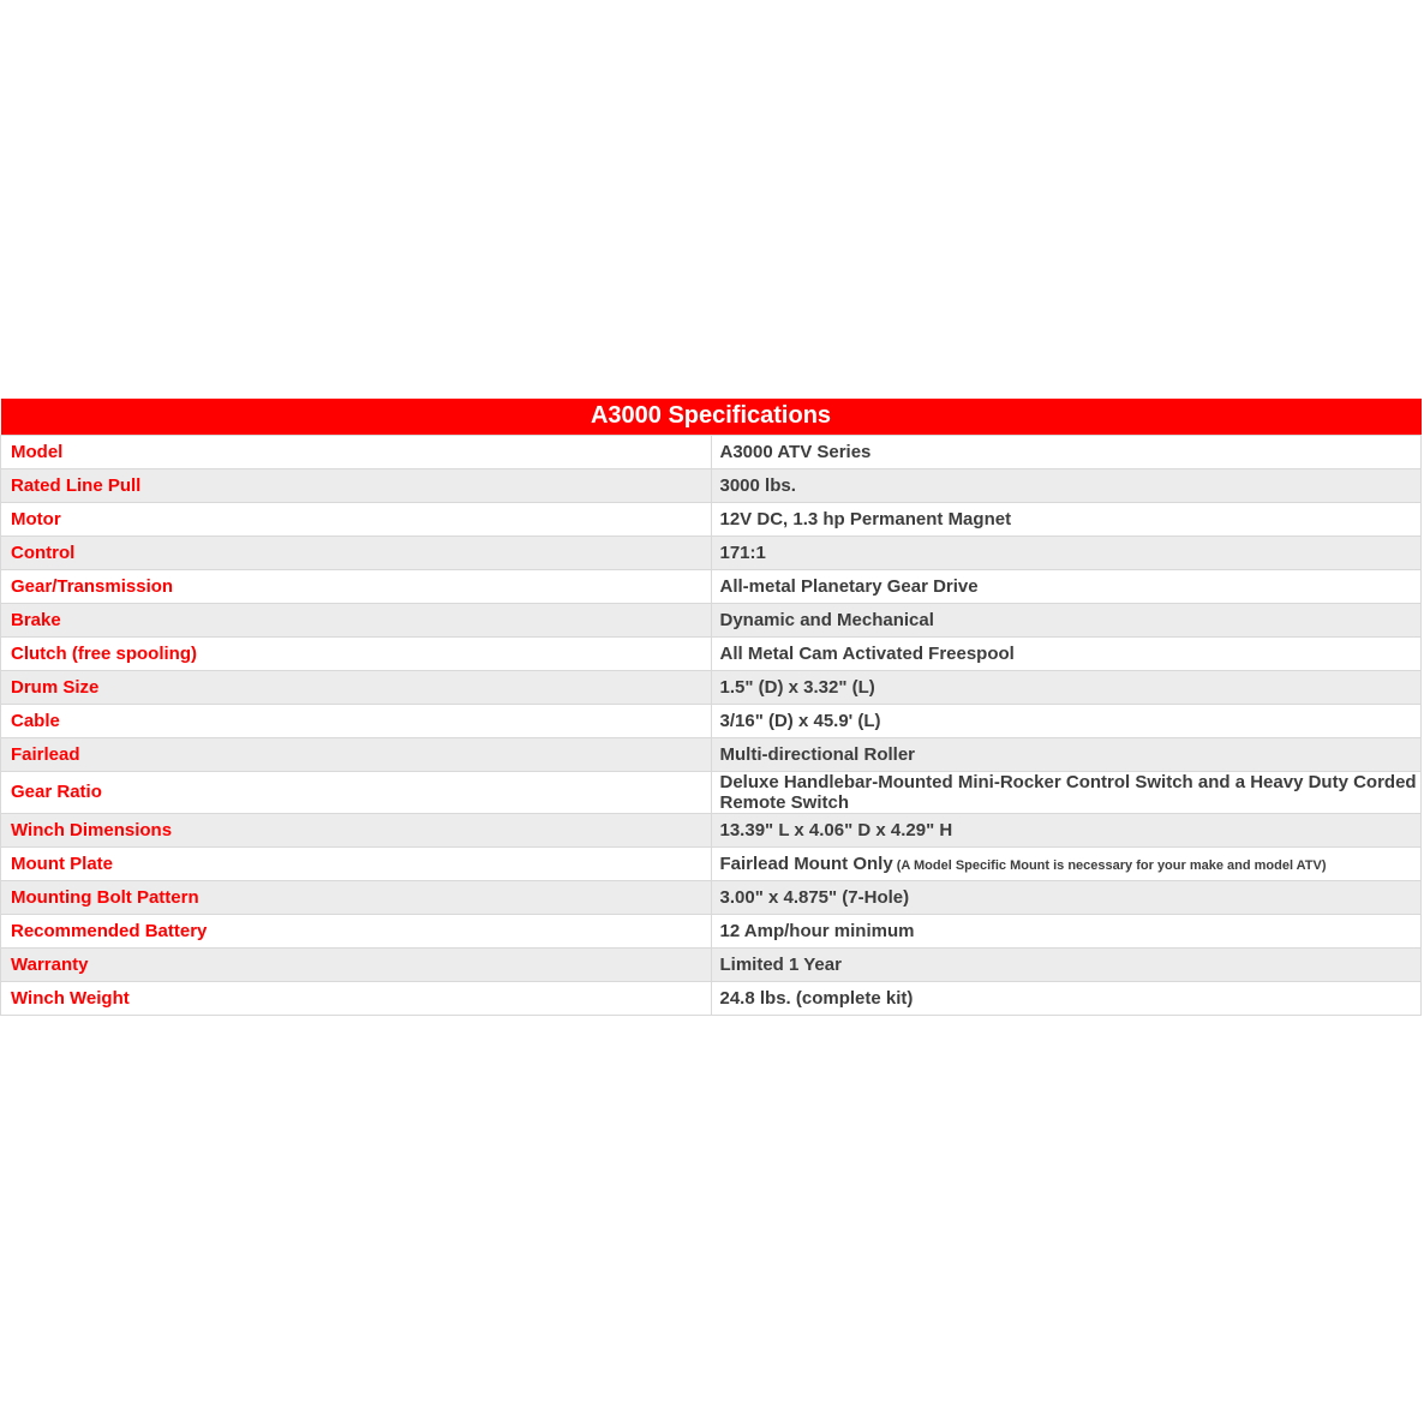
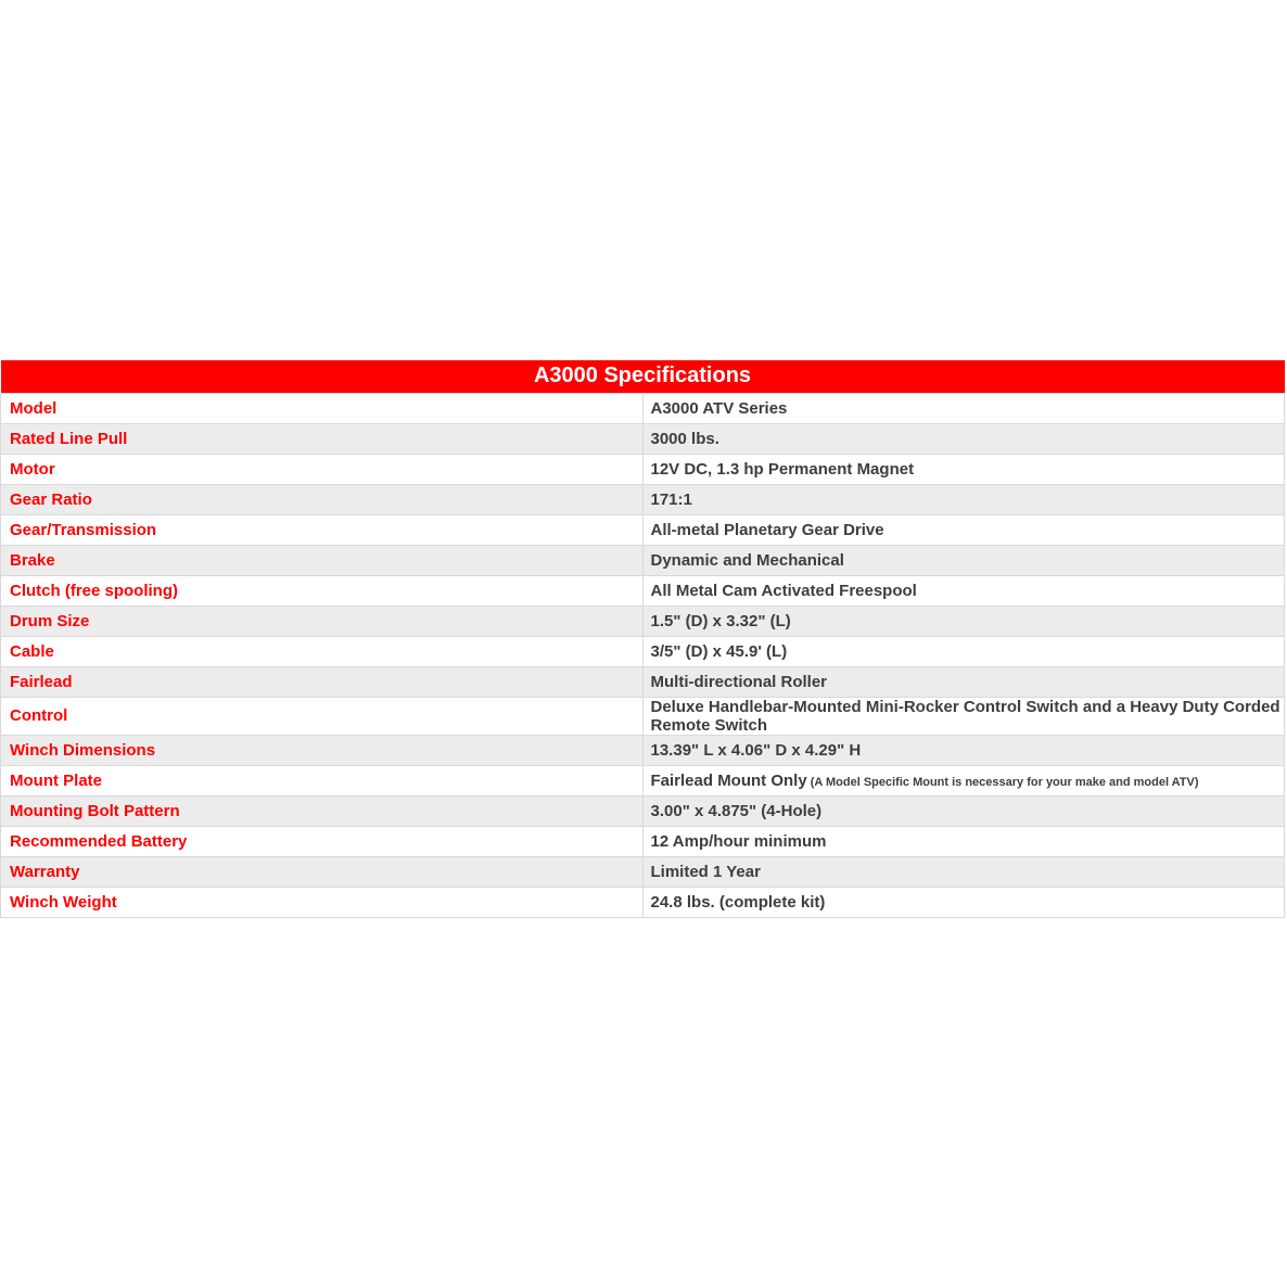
  A3000 Specifications
  Model	A3000 ATV Series
  Rated Line Pull	3000 lbs.
  Motor	12V DC, 1.3 hp Permanent Magnet
- Control	171:1
+ Gear Ratio	171:1
  Gear/Transmission	All-metal Planetary Gear Drive
  Brake	Dynamic and Mechanical
  Clutch (free spooling)	All Metal Cam Activated Freespool
  Drum Size	1.5" (D) x 3.32" (L)
- Cable	3/16" (D) x 45.9' (L)
+ Cable	3/5" (D) x 45.9' (L)
  Fairlead	Multi-directional Roller
- Gear Ratio	Deluxe Handlebar-Mounted Mini-Rocker Control Switch and a Heavy Duty Corded Remote Switch
+ Control	Deluxe Handlebar-Mounted Mini-Rocker Control Switch and a Heavy Duty Corded Remote Switch
  Winch Dimensions	13.39" L x 4.06" D x 4.29" H
  Mount Plate	Fairlead Mount Only (A Model Specific Mount is necessary for your make and model ATV)
- Mounting Bolt Pattern	3.00" x 4.875" (7-Hole)
+ Mounting Bolt Pattern	3.00" x 4.875" (4-Hole)
  Recommended Battery	12 Amp/hour minimum
  Warranty	Limited 1 Year
  Winch Weight	24.8 lbs. (complete kit)
